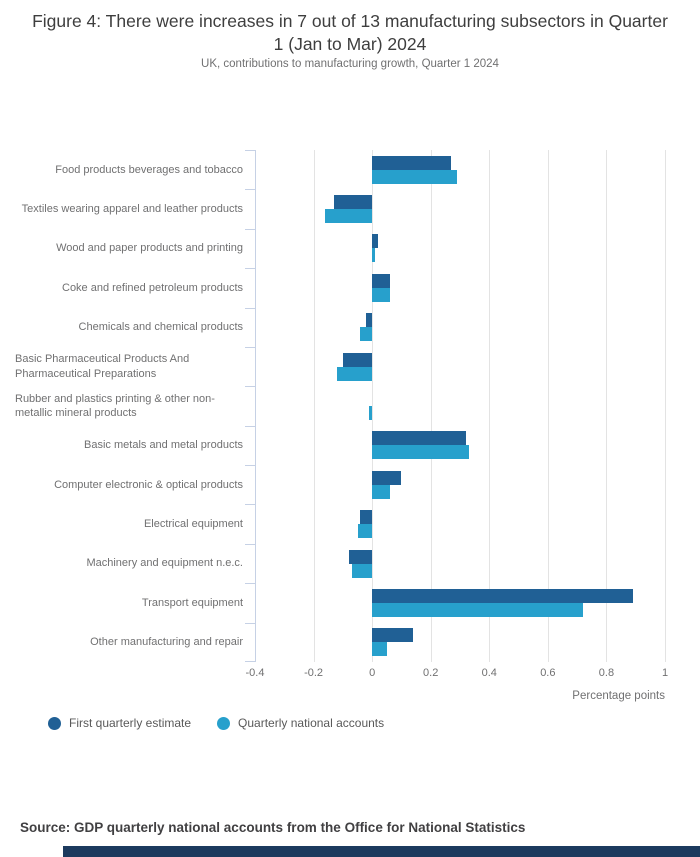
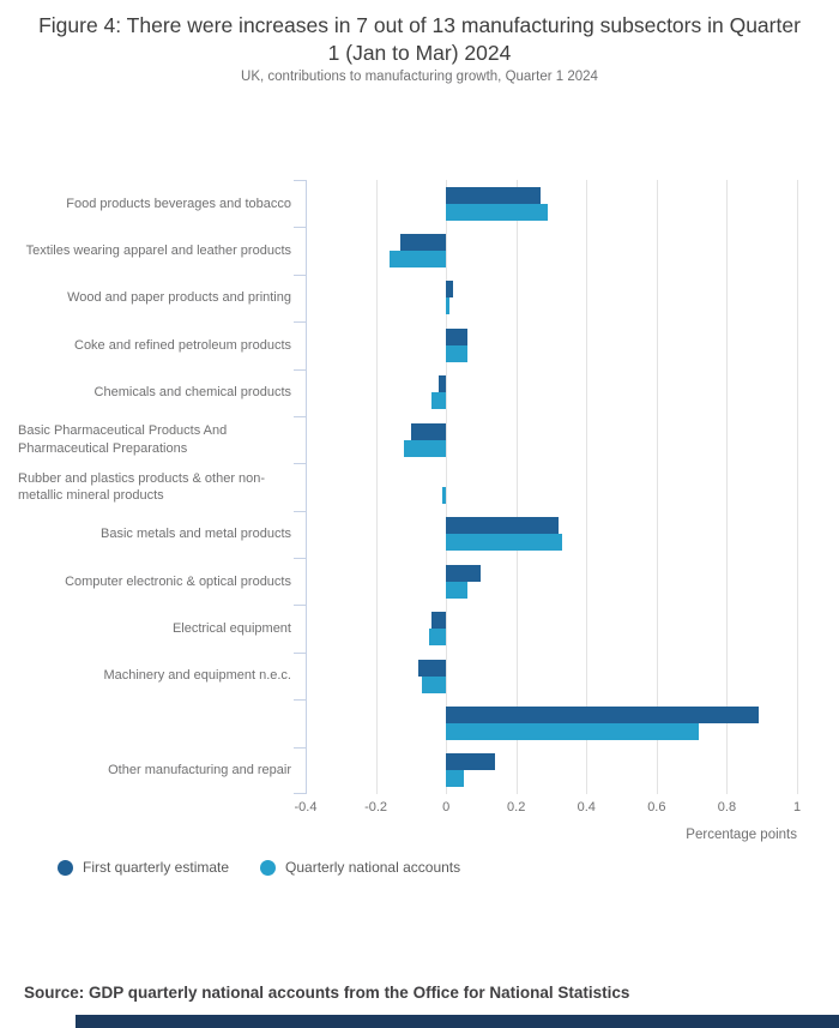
  Figure 4: There were increases in 7 out of 13 manufacturing subsectors in Quarter 1 (Jan to Mar) 2024
  UK, contributions to manufacturing growth, Quarter 1 2024
  Food products beverages and tobacco
  Textiles wearing apparel and leather products
  Wood and paper products and printing
  Coke and refined petroleum products
  Chemicals and chemical products
  Basic Pharmaceutical Products And Pharmaceutical Preparations
- Rubber and plastics printing & other non-metallic mineral products
+ Rubber and plastics products & other non-metallic mineral products
  Basic metals and metal products
  Computer electronic & optical products
  Electrical equipment
  Machinery and equipment n.e.c.
- Transport equipment
  Other manufacturing and repair
  -0.4
  -0.2
  0
  0.2
  0.4
  0.6
  0.8
  1
  Percentage points
  First quarterly estimate
  Quarterly national accounts
  Source: GDP quarterly national accounts from the Office for National Statistics
